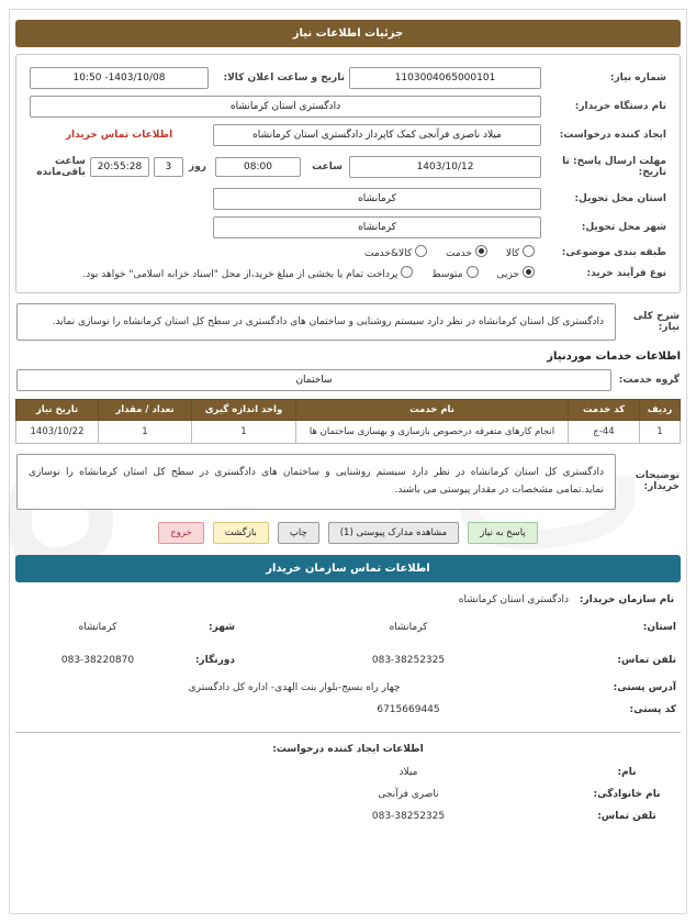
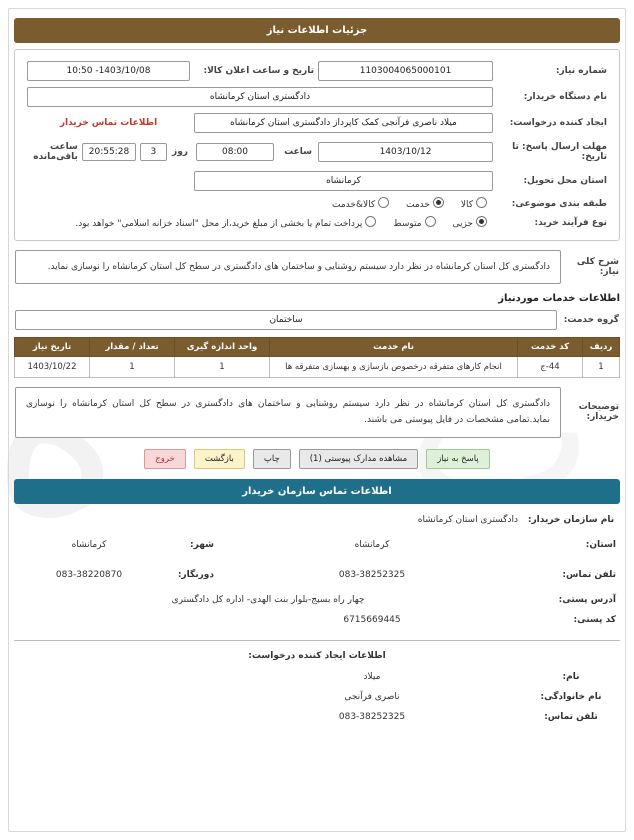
  جزئیات اطلاعات نیاز
  شماره نیاز:	1103004065000101	تاریخ و ساعت اعلان کالا:	1403/10/08- 10:50
  نام دستگاه خریدار:	دادگستری استان کرمانشاه
  ایجاد کننده درخواست:	میلاد ناصری فرآنجی کمک کاپرداز دادگستری استان کرمانشاه	اطلاعات تماس خریدار
  مهلت ارسال پاسخ: تا تاریخ:	1403/10/12
  ساعت	08:00
  روز	3	20:55:28	ساعت باقی‌مانده
  استان محل تحویل:	کرمانشاه
- شهر محل تحویل:	کرمانشاه
  طبقه بندی موضوعی:	کالا خدمت کالا&خدمت
  نوع فرآیند خرید:	جزیی متوسط پرداخت تمام یا بخشی از مبلغ خرید،از محل "اسناد خزانه اسلامی" خواهد بود.
  شرح کلی نیاز:	دادگستری کل استان کرمانشاه در نظر دارد سیستم روشنایی و ساختمان های دادگستری در سطح کل استان کرمانشاه را نوسازی نماید.
  اطلاعات خدمات موردنیاز
  گروه خدمت:	ساختمان
  ردیف	کد خدمت	نام خدمت	واحد اندازه گیری	تعداد / مقدار	تاریخ نیاز
- 1	44-ج	انجام کارهای متفرقه درخصوص بازسازی و بهسازی ساختمان ها	1	1	1403/10/22
+ 1	44-ج	انجام کارهای متفرقه درخصوص بازسازی و بهسازی متفرقه ها	1	1	1403/10/22
- توضیحات خریدار:	دادگستری کل استان کرمانشاه در نظر دارد سیستم روشنایی و ساختمان های دادگستری در سطح کل استان کرمانشاه را نوسازی نماید.تمامی مشخصات در مقدار پیوستی می باشند.
+ توضیحات خریدار:	دادگستری کل استان کرمانشاه در نظر دارد سیستم روشنایی و ساختمان های دادگستری در سطح کل استان کرمانشاه را نوسازی نماید.تمامی مشخصات در فایل پیوستی می باشند.
  پاسخ به نیاز
  مشاهده مدارک پیوستی (1)
  چاپ
  بازگشت
  خروج
  اطلاعات تماس سازمان خریدار
  نام سازمان خریدار:	دادگستری استان کرمانشاه
  استان:	کرمانشاه
  شهر:	کرمانشاه
  تلفن تماس:	083-38252325
  دورنگار:	083-38220870
  آدرس پستی:	چهار راه بسیج-بلوار بنت الهدی- اداره کل دادگستری
  کد پستی:	6715669445
  اطلاعات ایجاد کننده درخواست:
  نام:	میلاد
  نام خانوادگی:	ناصری فرآنجی
  تلفن تماس:	083-38252325
